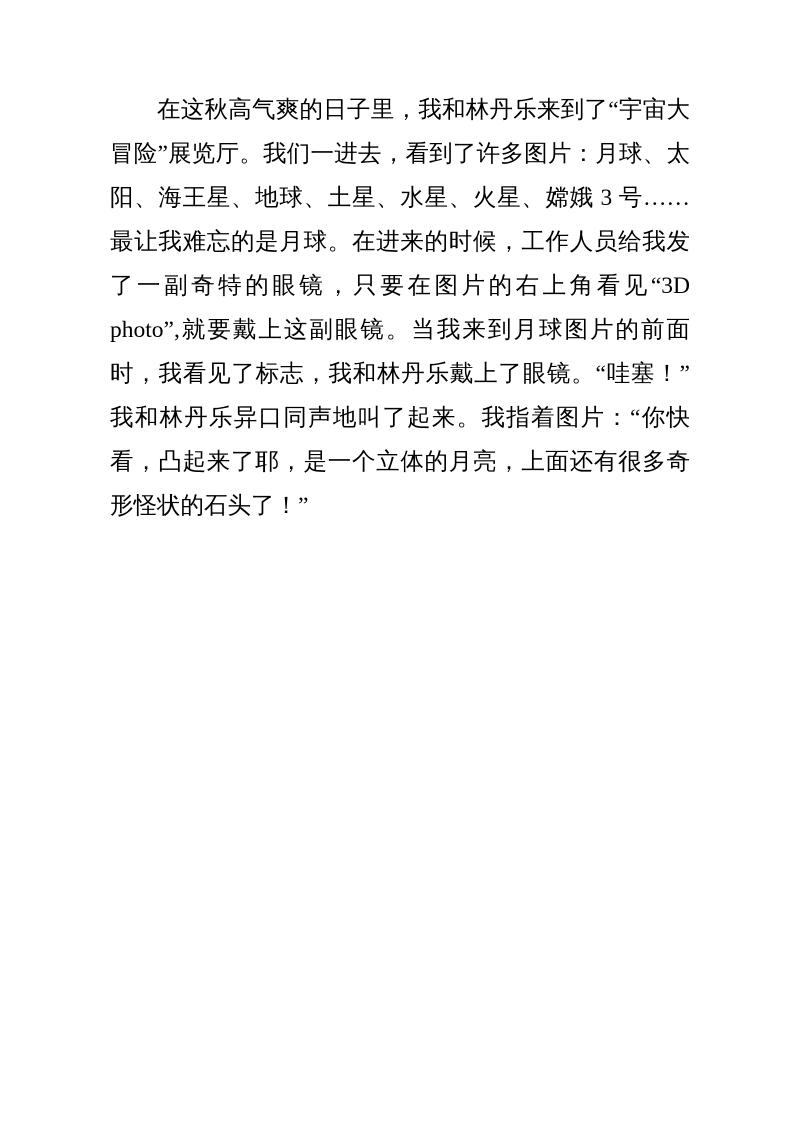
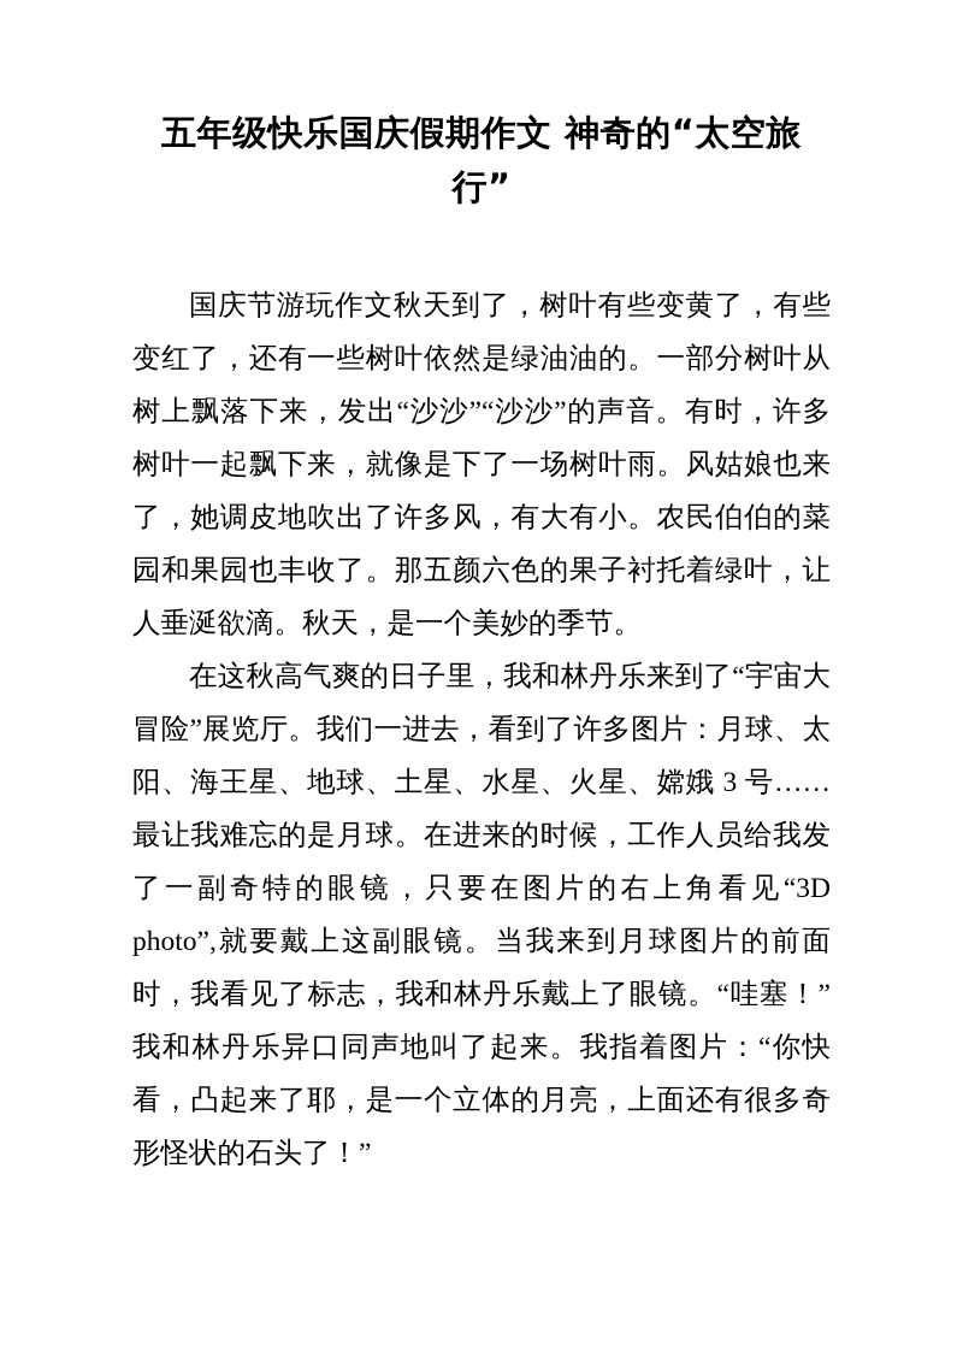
+ 五年级快乐国庆假期作文 神奇的“太空旅行”
+ 国庆节游玩作文秋天到了，树叶有些变黄了，有些变红了，还有一些树叶依然是绿油油的。一部分树叶从树上飘落下来，发出“沙沙”“沙沙”的声音。有时，许多树叶一起飘下来，就像是下了一场树叶雨。风姑娘也来了，她调皮地吹出了许多风，有大有小。农民伯伯的菜园和果园也丰收了。那五颜六色的果子衬托着绿叶，让人垂涎欲滴。秋天，是一个美妙的季节。
  在这秋高气爽的日子里，我和林丹乐来到了“宇宙大冒险”展览厅。我们一进去，看到了许多图片：月球、太阳、海王星、地球、土星、水星、火星、嫦娥 3 号……最让我难忘的是月球。在进来的时候，工作人员给我发了一副奇特的眼镜，只要在图片的右上角看见“3D photo”,就要戴上这副眼镜。当我来到月球图片的前面时，我看见了标志，我和林丹乐戴上了眼镜。“哇塞！”我和林丹乐异口同声地叫了起来。我指着图片：“你快看，凸起来了耶，是一个立体的月亮，上面还有很多奇形怪状的石头了！”
